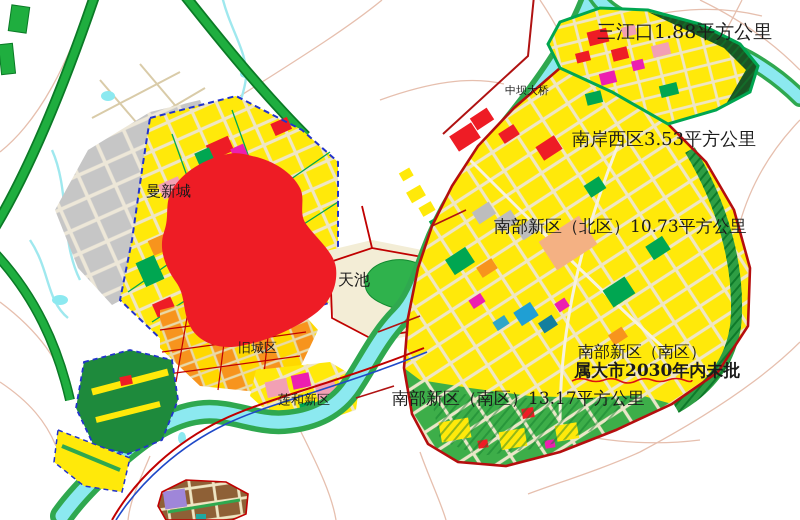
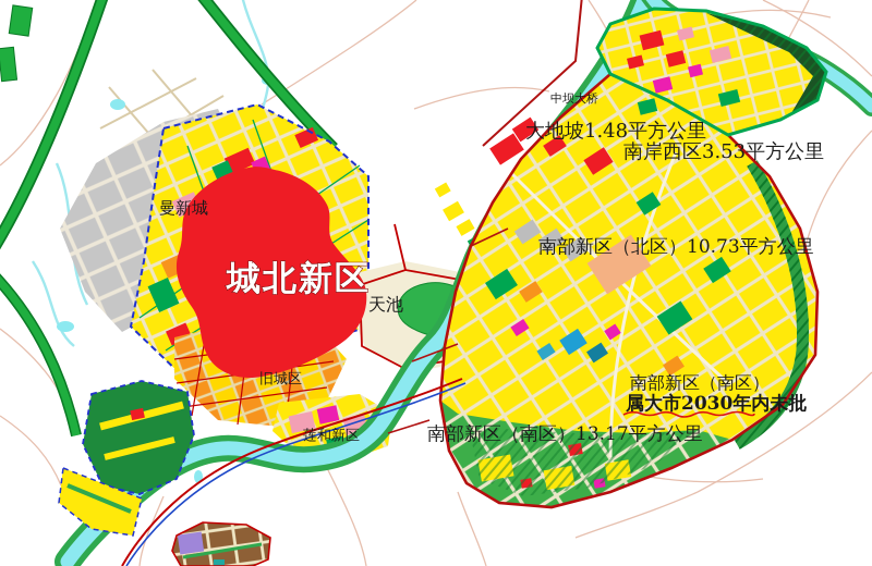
- 三江口1.88平方公里
  中坝大桥
+ 大地坡1.48平方公里
  南岸西区3.53平方公里
  南部新区（北区）10.73平方公里
  南部新区（南区）
  属大市2030年内未批
  南部新区（南区）13.17平方公里
+ 城北新区
  天池
  曼新城
  旧城区
  莲和新区
